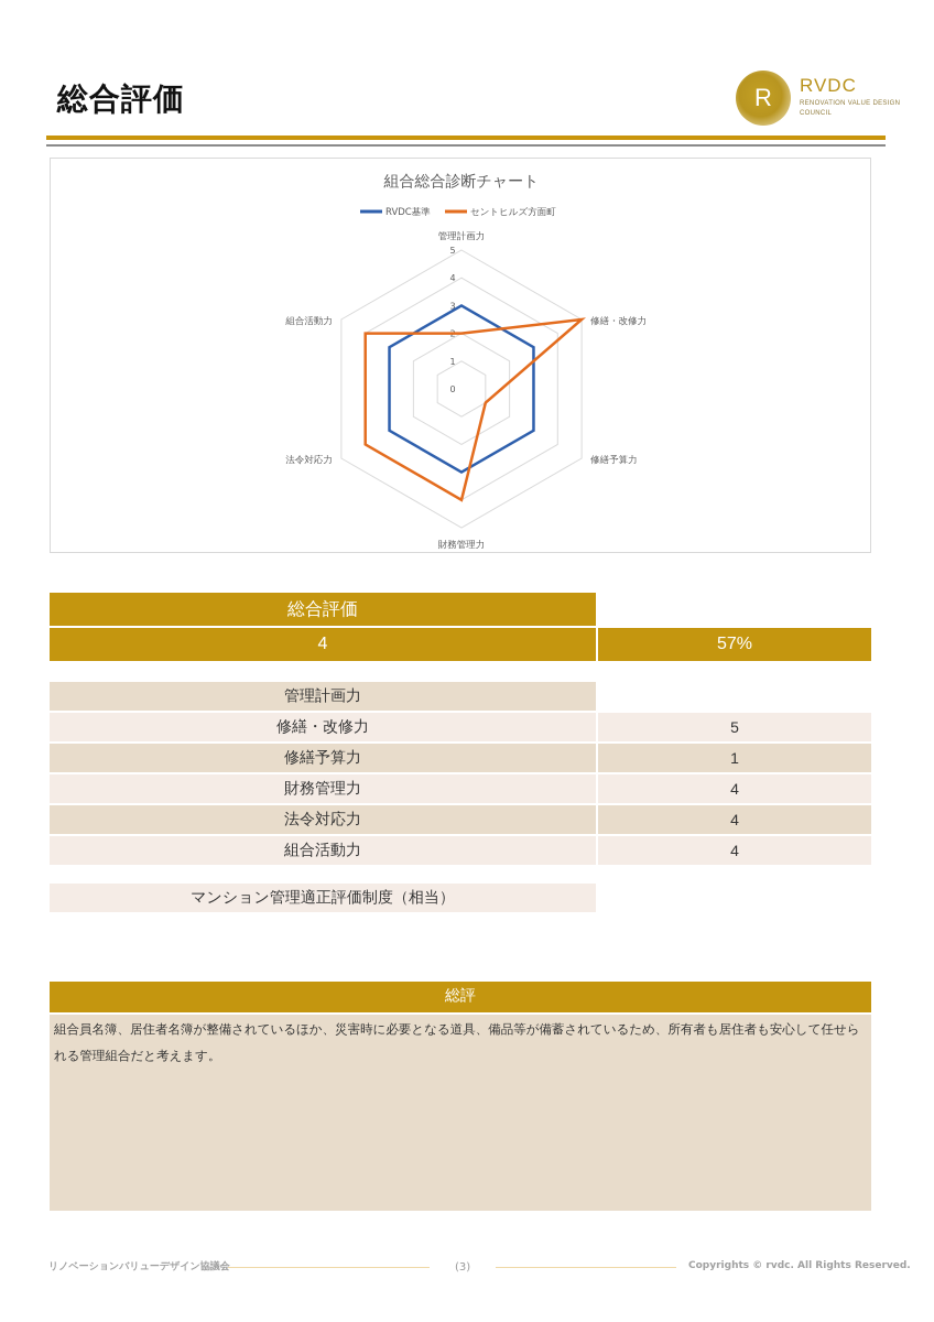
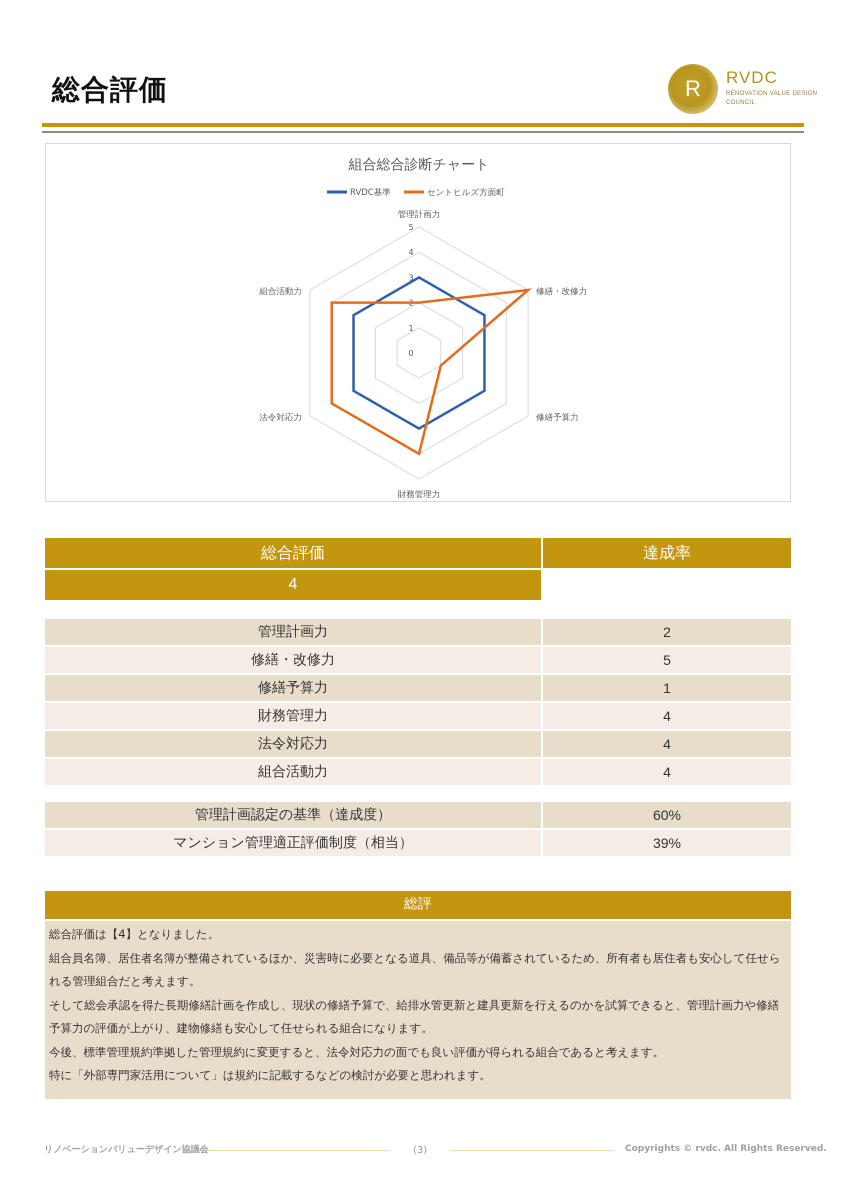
  総合評価
  R
  RVDC
  組合総合診断チャート
  RVDC基準
  セントヒルズ方面町
  0
  1
  3
  4
  5
  管理計画力
  修繕・改修力
  修繕予算力
  財務管理力
  法令対応力
  組合活動力
  総合評価
+ 達成率
  4
- 57%
  管理計画力
+ 2
  修繕・改修力
  5
  修繕予算力
  1
  財務管理力
  4
  法令対応力
  4
  組合活動力
  4
+ 管理計画認定の基準（達成度）
+ 60%
  マンション管理適正評価制度（相当）
+ 39%
  総評
+ 総合評価は【4】となりました。
  組合員名簿、居住者名簿が整備されているほか、災害時に必要となる道具、備品等が備蓄されているため、所有者も居住者も安心して任せられる管理組合だと考えます。
+ そして総会承認を得た長期修繕計画を作成し、現状の修繕予算で、給排水管更新と建具更新を行えるのかを試算できると、管理計画力や修繕予算力の評価が上がり、建物修繕も安心して任せられる組合になります。
+ 今後、標準管理規約準拠した管理規約に変更すると、法令対応力の面でも良い評価が得られる組合であると考えます。
+ 特に「外部専門家活用について」は規約に記載するなどの検討が必要と思われます。
  リノベーションバリューデザイン協議会
  (3)
  Copyrights © rvdc. All Rights Reserved.
